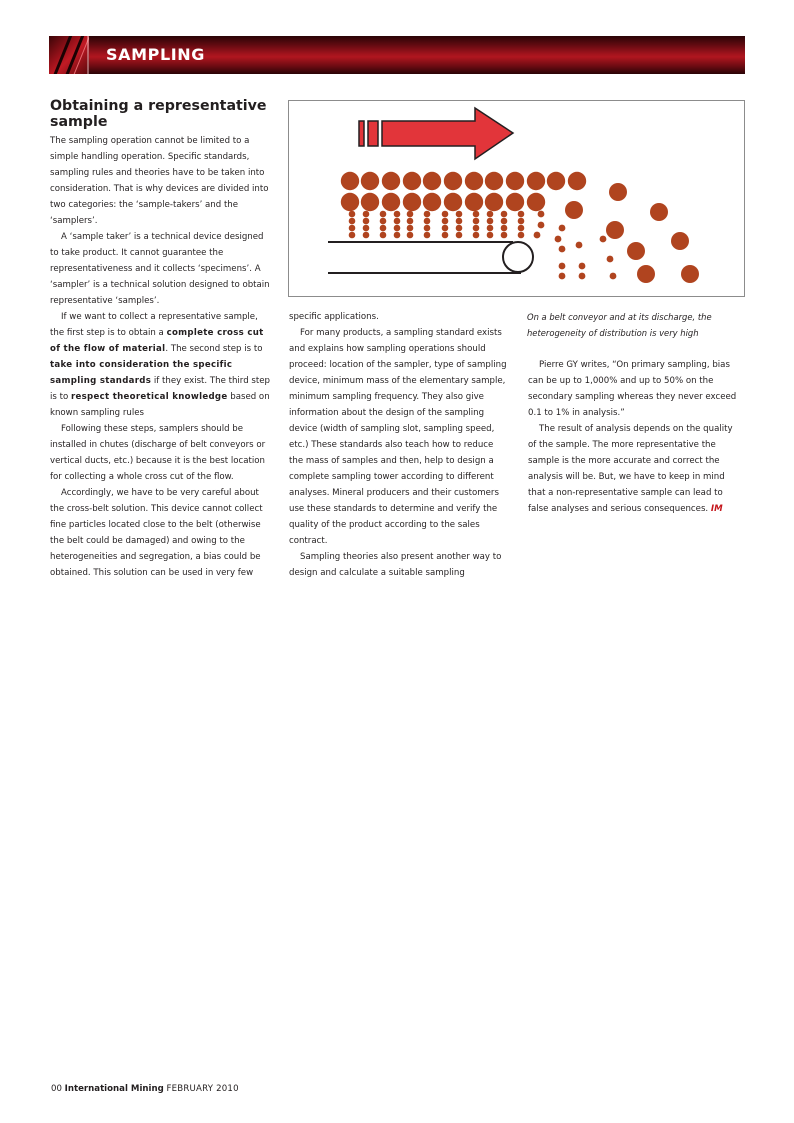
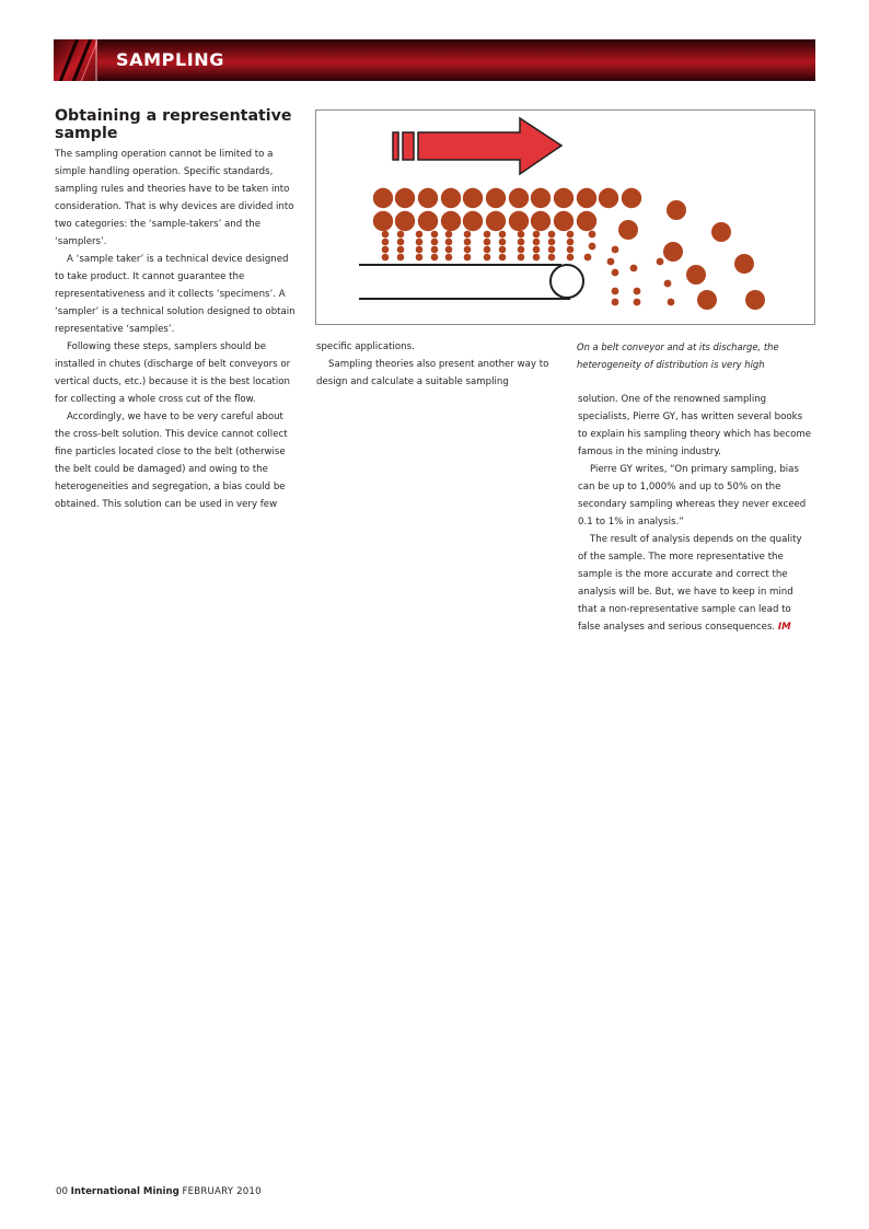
  SAMPLING
  Obtaining a representative sample
  The sampling operation cannot be limited to a simple handling operation. Specific standards, sampling rules and theories have to be taken into consideration. That is why devices are divided into two categories: the ‘sample-takers’ and the ‘samplers’.
  A ‘sample taker’ is a technical device designed to take product. It cannot guarantee the representativeness and it collects ‘specimens’. A ‘sampler’ is a technical solution designed to obtain representative ‘samples’.
- If we want to collect a representative sample, the first step is to obtain a complete cross cut of the flow of material. The second step is to take into consideration the specific sampling standards if they exist. The third step is to respect theoretical knowledge based on known sampling rules
  Following these steps, samplers should be installed in chutes (discharge of belt conveyors or vertical ducts, etc.) because it is the best location for collecting a whole cross cut of the flow.
  Accordingly, we have to be very careful about the cross-belt solution. This device cannot collect fine particles located close to the belt (otherwise the belt could be damaged) and owing to the heterogeneities and segregation, a bias could be obtained. This solution can be used in very few
  On a belt conveyor and at its discharge, the heterogeneity of distribution is very high
  specific applications.
- For many products, a sampling standard exists and explains how sampling operations should proceed: location of the sampler, type of sampling device, minimum mass of the elementary sample, minimum sampling frequency. They also give information about the design of the sampling device (width of sampling slot, sampling speed, etc.) These standards also teach how to reduce the mass of samples and then, help to design a complete sampling tower according to different analyses. Mineral producers and their customers use these standards to determine and verify the quality of the product according to the sales contract.
  Sampling theories also present another way to design and calculate a suitable sampling
+ solution. One of the renowned sampling specialists, Pierre GY, has written several books to explain his sampling theory which has become famous in the mining industry.
  Pierre GY writes, “On primary sampling, bias can be up to 1,000% and up to 50% on the secondary sampling whereas they never exceed 0.1 to 1% in analysis.”
  The result of analysis depends on the quality of the sample. The more representative the sample is the more accurate and correct the analysis will be. But, we have to keep in mind that a non-representative sample can lead to false analyses and serious consequences. IM
  00 International Mining FEBRUARY 2010
